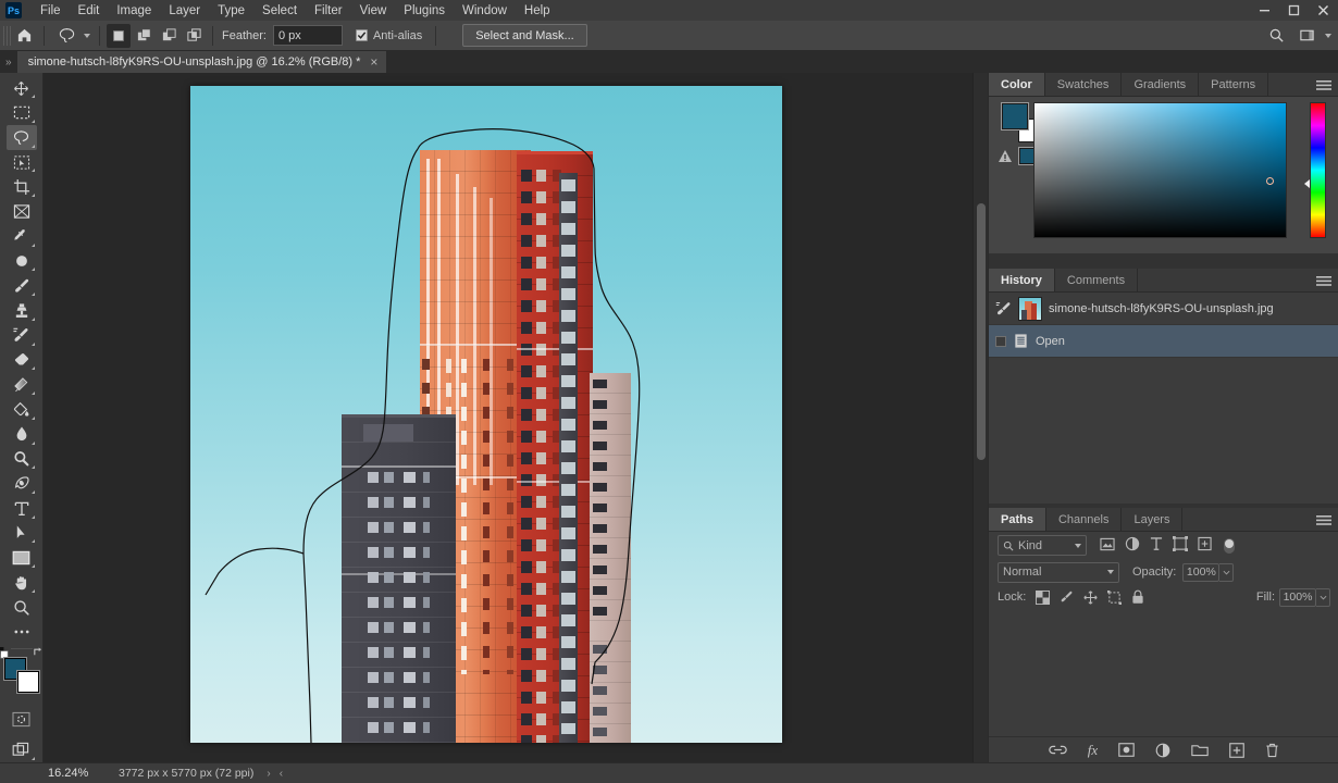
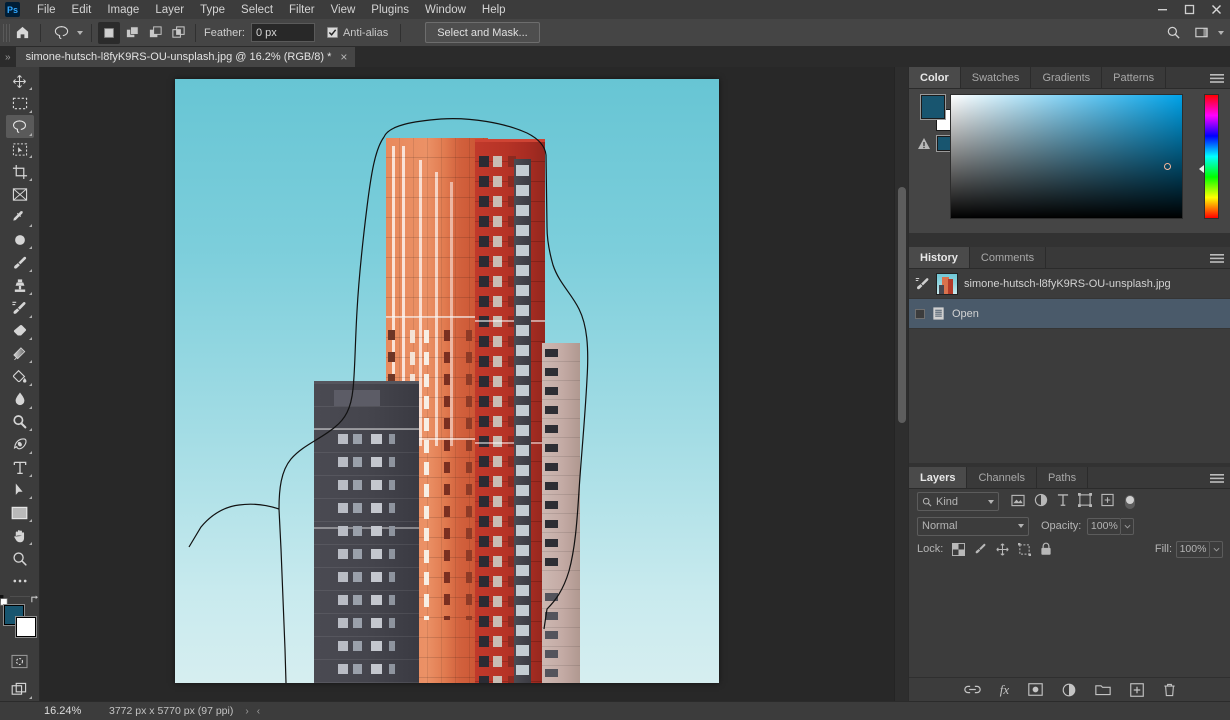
  Ps
  File
  Edit
  Image
  Layer
  Type
  Select
  Filter
  View
  Plugins
  Window
  Help
  Feather:
  0 px
  Anti-alias
  Select and Mask...
  »
  simone-hutsch-l8fyK9RS-OU-unsplash.jpg @ 16.2% (RGB/8) *
  ×
  16.24%
- 3772 px x 5770 px (72 ppi)
+ 3772 px x 5770 px (97 ppi)
  ›
  ‹
  Color
  Swatches
  Gradients
  Patterns
  History
  Comments
  simone-hutsch-l8fyK9RS-OU-unsplash.jpg
  Open
- Paths
+ Layers
  Channels
- Layers
+ Paths
  Kind
  Normal
  Opacity:
  100%
  Lock:
  Fill:
  100%
  fx
